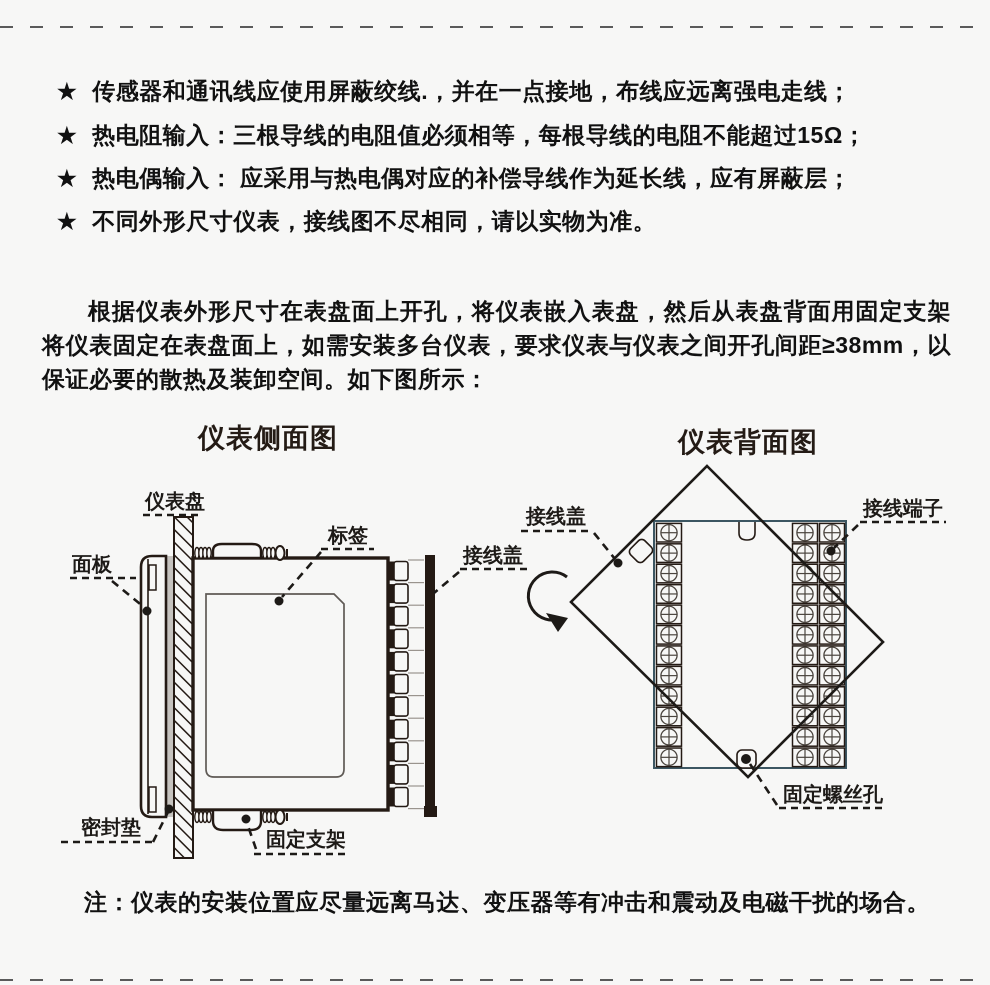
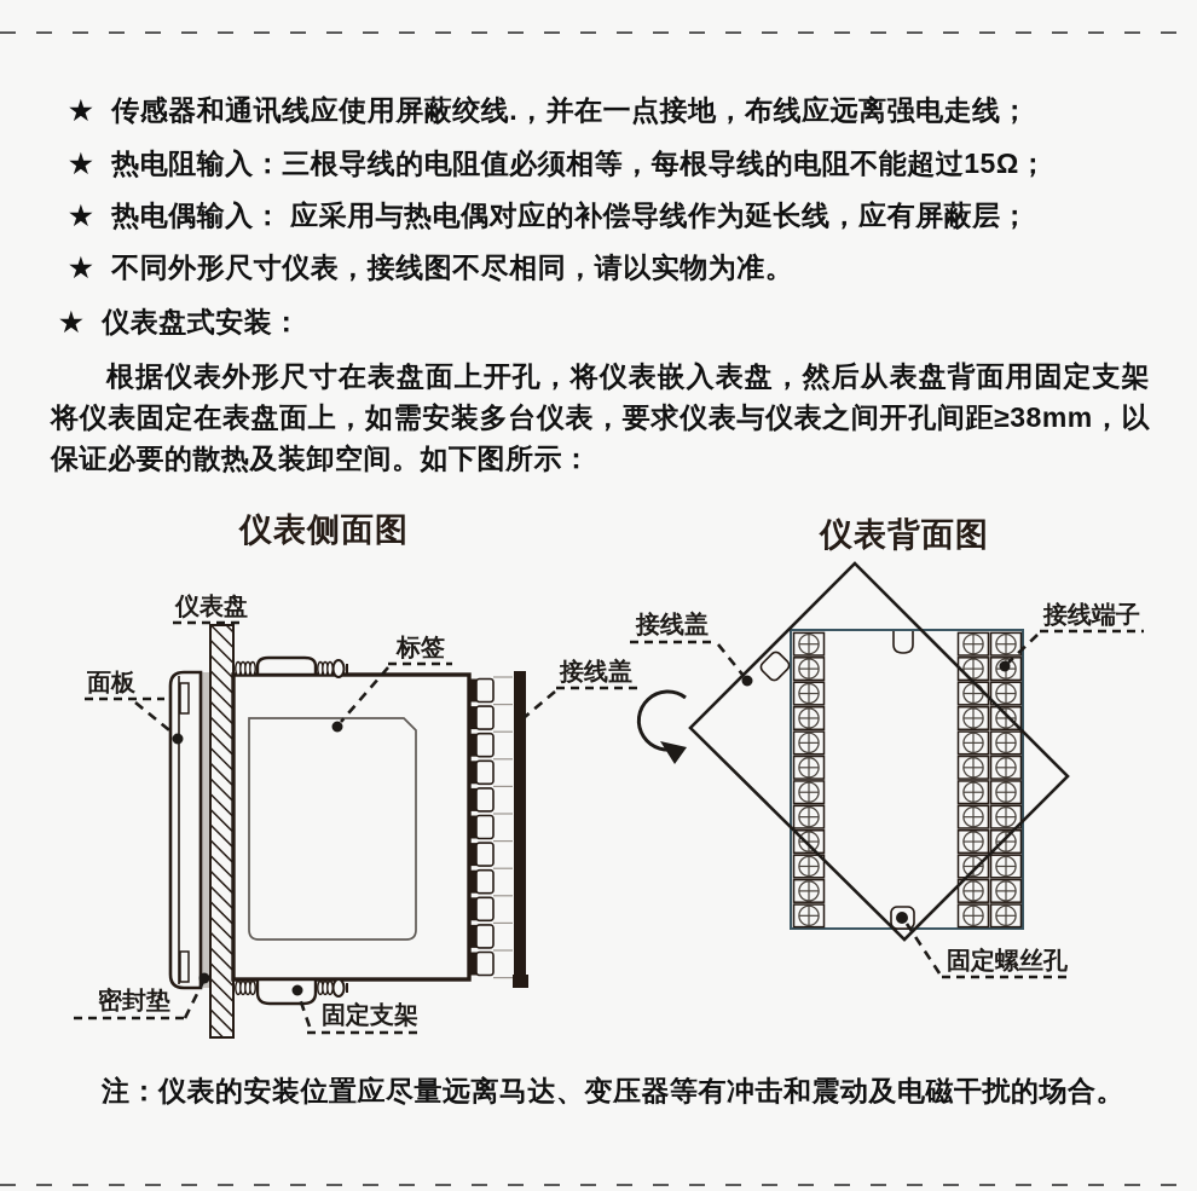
  ★ 传感器和通讯线应使用屏蔽绞线.，并在一点接地，布线应远离强电走线；
  ★ 热电阻输入：三根导线的电阻值必须相等，每根导线的电阻不能超过15Ω；
  ★ 热电偶输入： 应采用与热电偶对应的补偿导线作为延长线，应有屏蔽层；
  ★ 不同外形尺寸仪表，接线图不尽相同，请以实物为准。
+ ★ 仪表盘式安装：
  根据仪表外形尺寸在表盘面上开孔，将仪表嵌入表盘，然后从表盘背面用固定支架将仪表固定在表盘面上，如需安装多台仪表，要求仪表与仪表之间开孔间距≥38mm，以保证必要的散热及装卸空间。如下图所示：
  仪表侧面图
  仪表背面图
  仪表盘
  面板
  标签
  接线盖
  密封垫
  固定支架
  接线盖
  接线端子
  固定螺丝孔
  注：仪表的安装位置应尽量远离马达、变压器等有冲击和震动及电磁干扰的场合。
